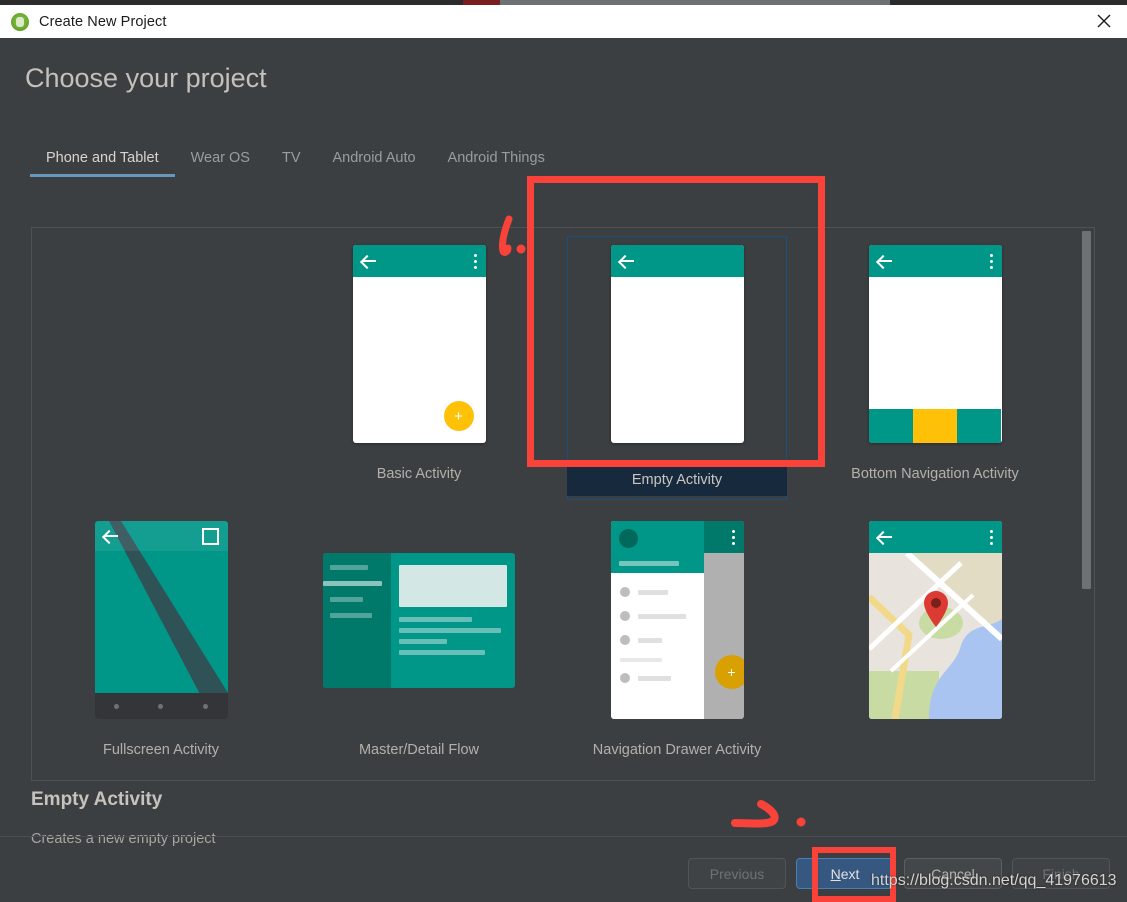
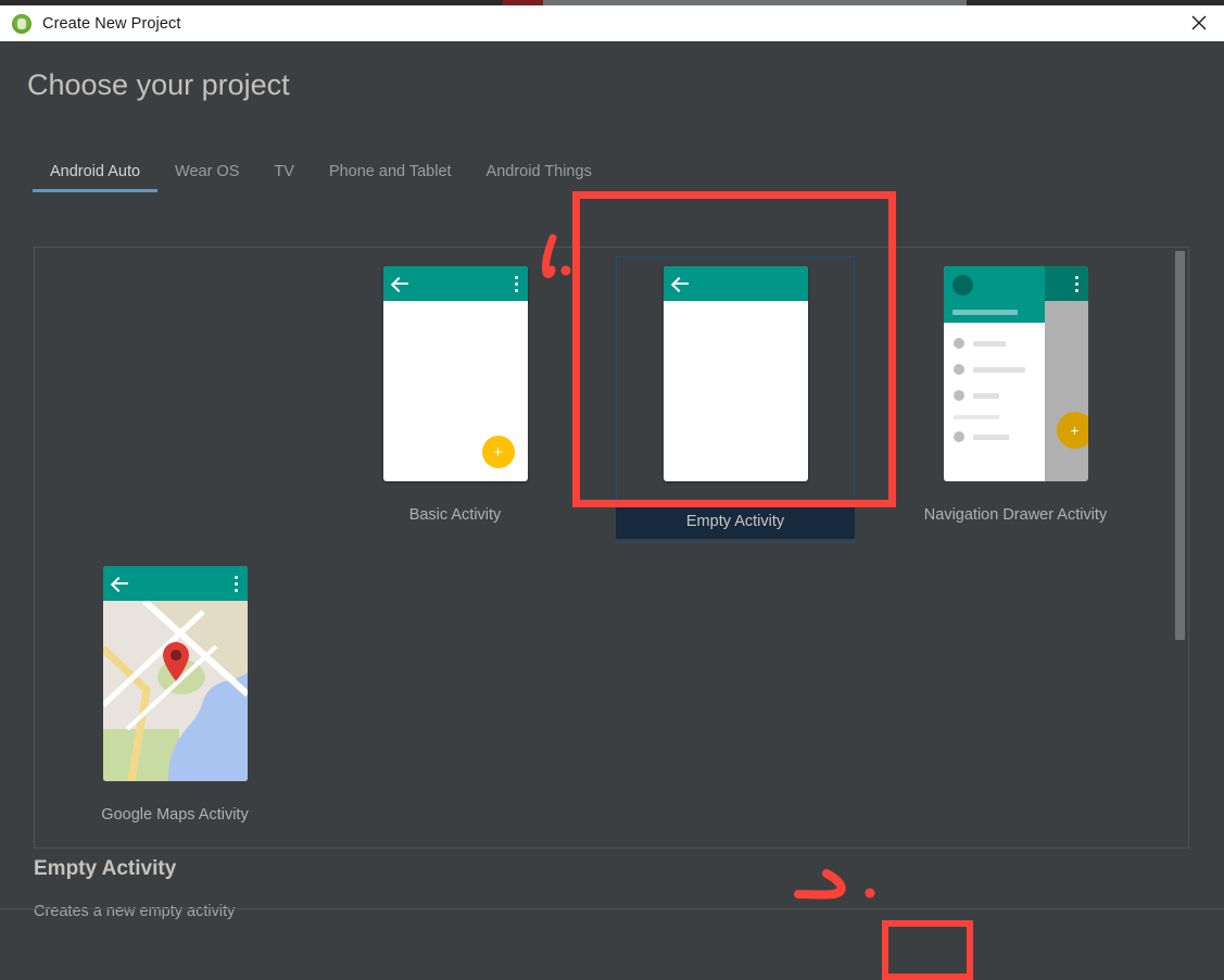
  Create New Project
  Choose your project
- Phone and Tablet
+ Android Auto
  Wear OS
  TV
- Android Auto
+ Phone and Tablet
  Android Things
  +
  Basic Activity
  Empty Activity
- Bottom Navigation Activity
- Fullscreen Activity
- Master/Detail Flow
  +
  Navigation Drawer Activity
+ Google Maps Activity
  Empty Activity
- Creates a new empty project
+ Creates a new empty activity
- Previous
- Next
- Cancel
- Finish
- https://blog.csdn.net/qq_41976613
